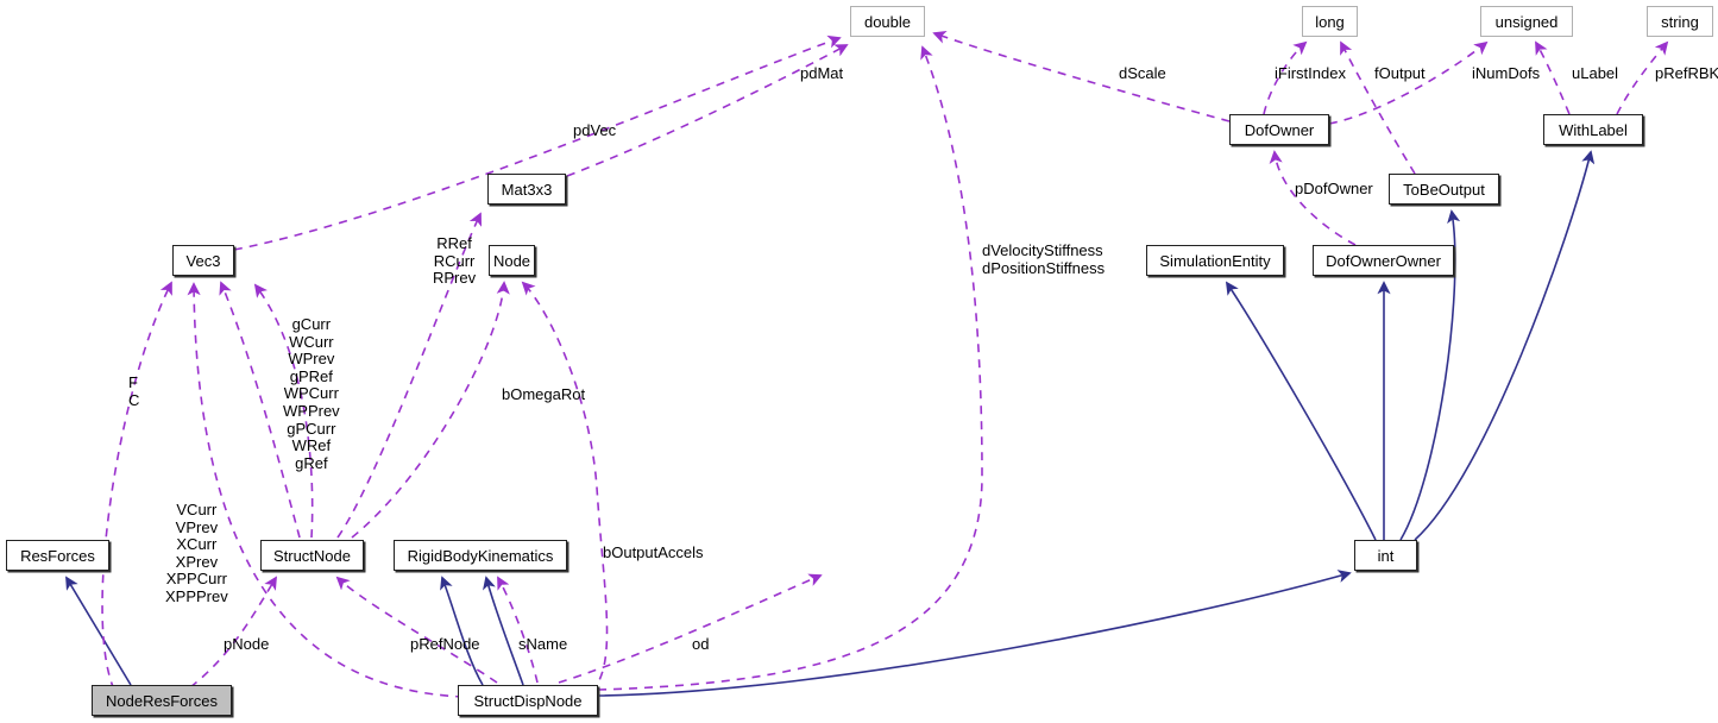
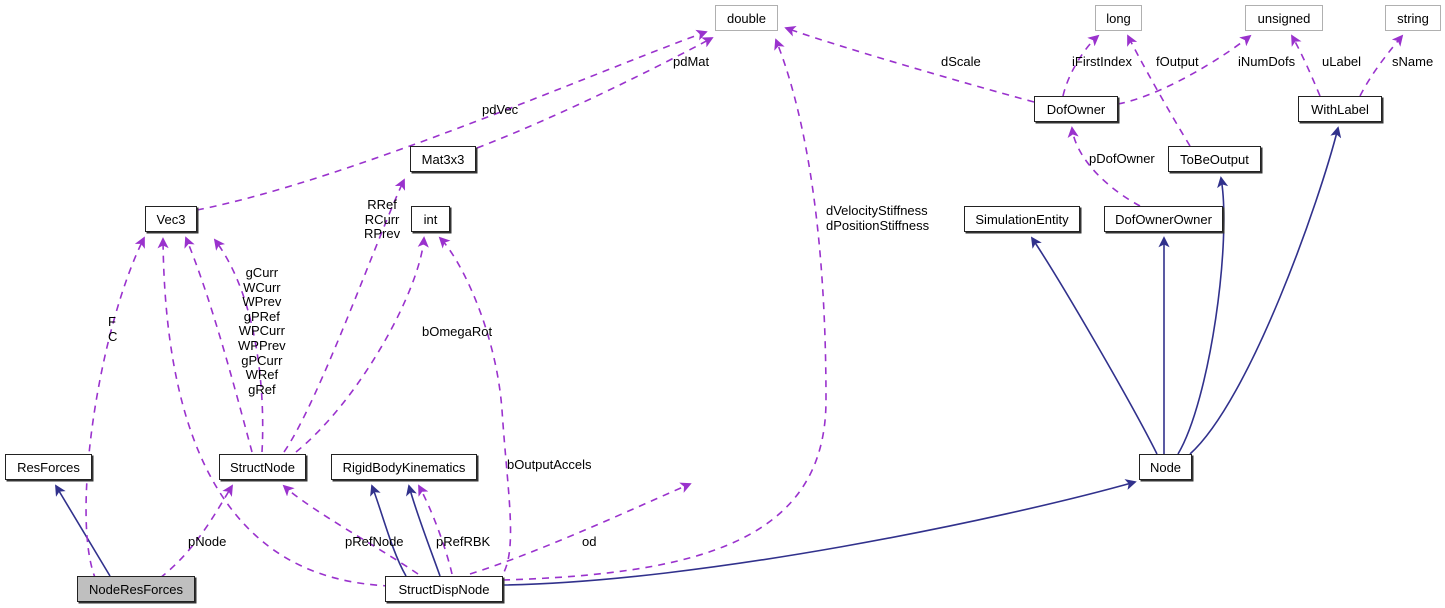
  double
  long
  unsigned
  string
  DofOwner
  WithLabel
  Mat3x3
  ToBeOutput
  Vec3
- Node
+ int
  SimulationEntity
  DofOwnerOwner
  ResForces
  StructNode
  RigidBodyKinematics
- int
+ Node
  NodeResForces
  StructDispNode
  pdMat
  dScale
  iFirstIndex
  fOutput
  iNumDofs
  uLabel
- pRefRBK
+ sName
  pdVec
  pDofOwner
  RRef
  RCurr
  RPrev
  dVelocityStiffness
  dPositionStiffness
  gCurr
  WCurr
  WPrev
  gPRef
  WPCurr
  WPPrev
  gPCurr
  WRef
  gRef
  F
  C
  bOmegaRot
- VCurr
- VPrev
- XCurr
- XPrev
- XPPCurr
- XPPPrev
  bOutputAccels
  pNode
  pRefNode
- sName
+ pRefRBK
  od
